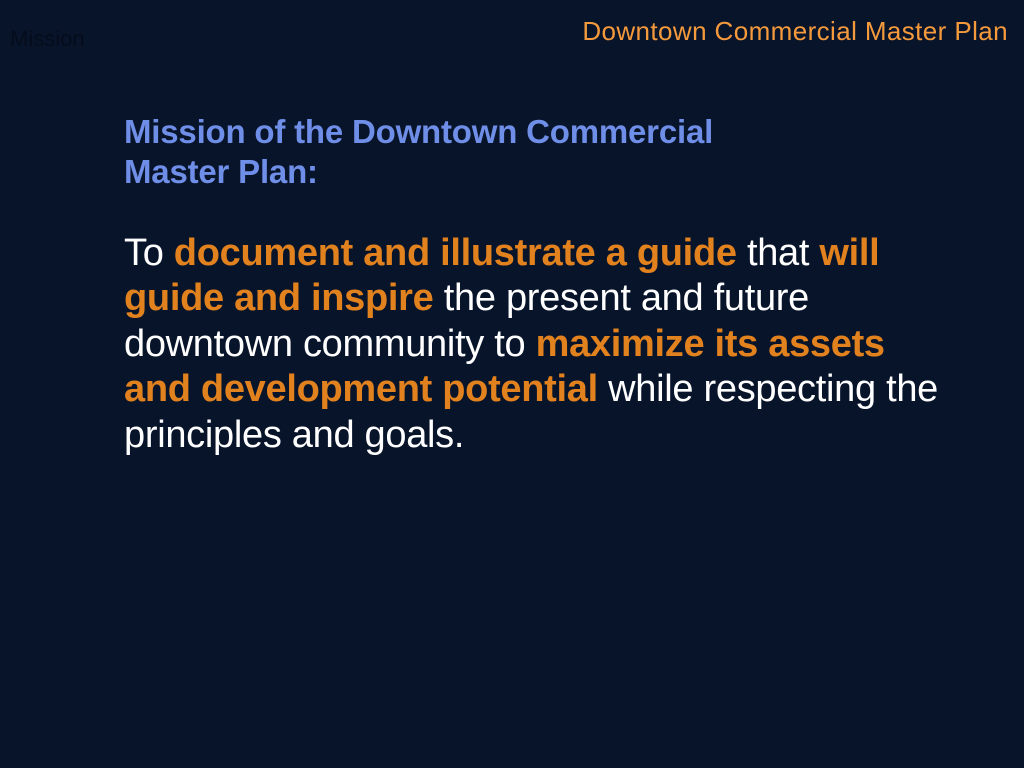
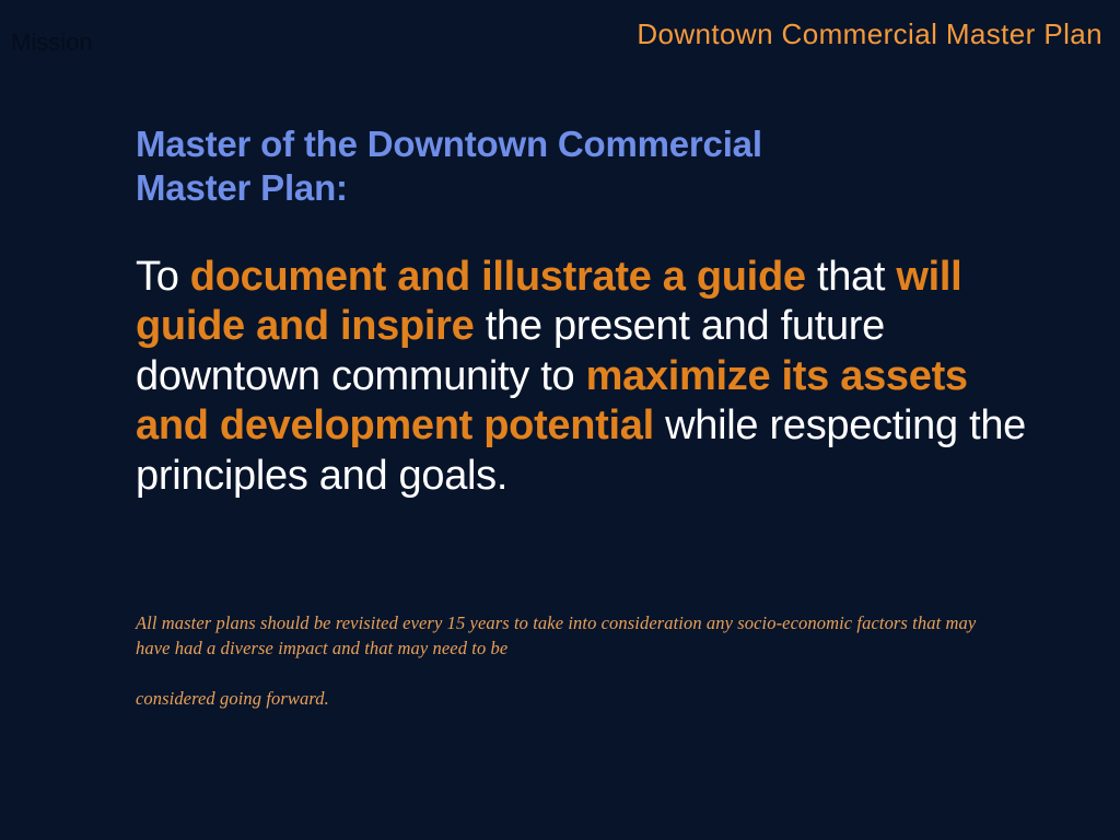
  Downtown Commercial Master Plan
- Mission of the Downtown Commercial Master Plan:
+ Master of the Downtown Commercial Master Plan:
  To document and illustrate a guide that will guide and inspire the present and future downtown community to maximize its assets and development potential while respecting the principles and goals.
+ All master plans should be revisited every 15 years to take into consideration any socio-economic factors that may have had a diverse impact and that may need to be
+ considered going forward.
